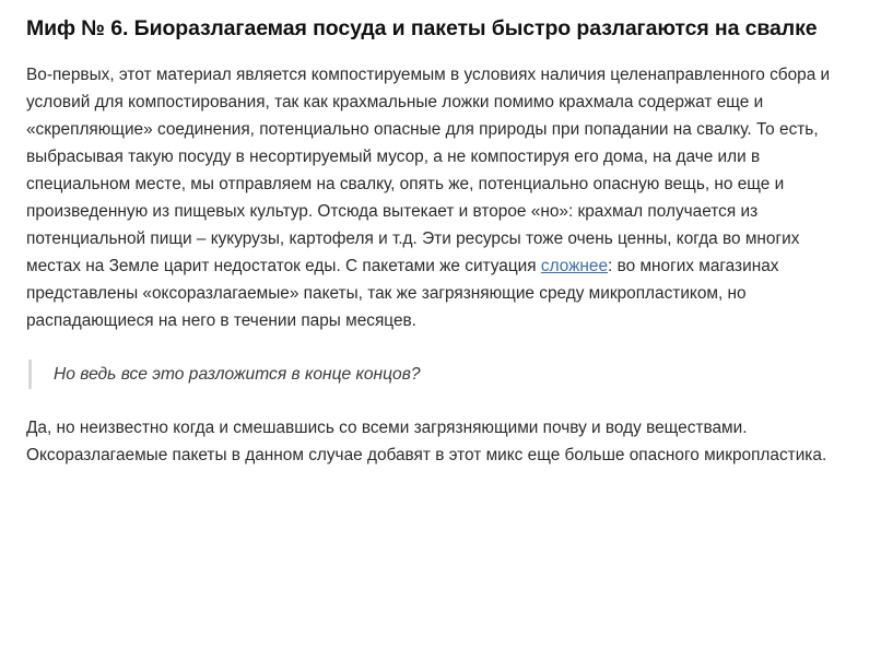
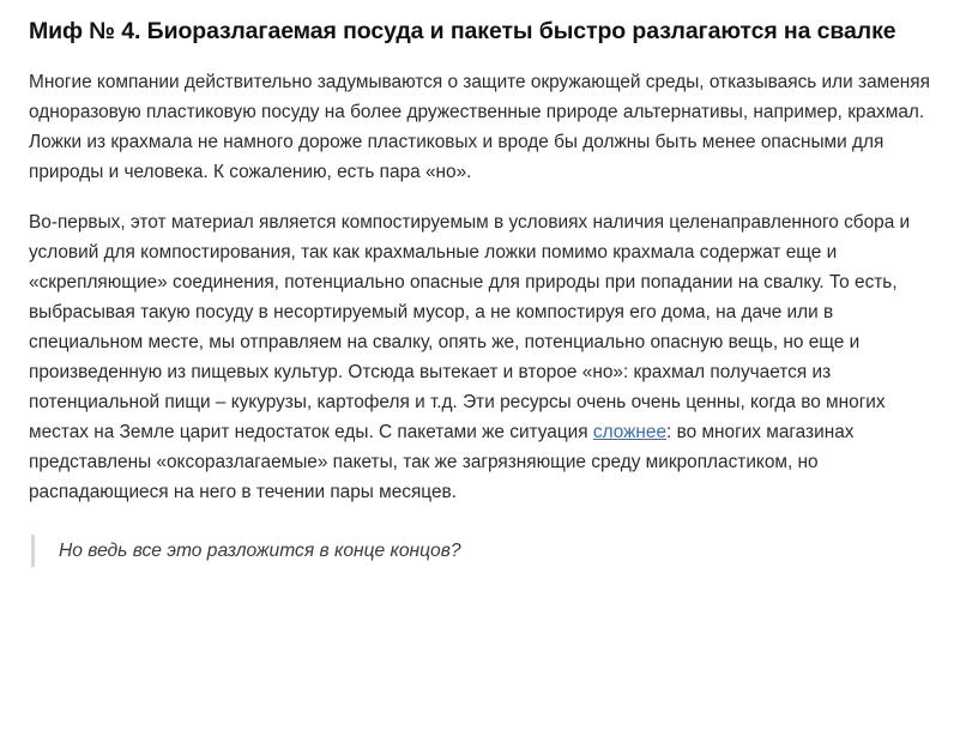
- Миф № 6. Биоразлагаемая посуда и пакеты быстро разлагаются на свалке
+ Миф № 4. Биоразлагаемая посуда и пакеты быстро разлагаются на свалке
+ Многие компании действительно задумываются о защите окружающей среды, отказываясь или заменяя одноразовую пластиковую посуду на более дружественные природе альтернативы, например, крахмал. Ложки из крахмала не намного дороже пластиковых и вроде бы должны быть менее опасными для природы и человека. К сожалению, есть пара «но».
- Во-первых, этот материал является компостируемым в условиях наличия целенаправленного сбора и условий для компостирования, так как крахмальные ложки помимо крахмала содержат еще и «скрепляющие» соединения, потенциально опасные для природы при попадании на свалку. То есть, выбрасывая такую посуду в несортируемый мусор, а не компостируя его дома, на даче или в специальном месте, мы отправляем на свалку, опять же, потенциально опасную вещь, но еще и произведенную из пищевых культур. Отсюда вытекает и второе «но»: крахмал получается из потенциальной пищи – кукурузы, картофеля и т.д. Эти ресурсы тоже очень ценны, когда во многих местах на Земле царит недостаток еды. С пакетами же ситуация сложнее: во многих магазинах представлены «оксоразлагаемые» пакеты, так же загрязняющие среду микропластиком, но распадающиеся на него в течении пары месяцев.
+ Во-первых, этот материал является компостируемым в условиях наличия целенаправленного сбора и условий для компостирования, так как крахмальные ложки помимо крахмала содержат еще и «скрепляющие» соединения, потенциально опасные для природы при попадании на свалку. То есть, выбрасывая такую посуду в несортируемый мусор, а не компостируя его дома, на даче или в специальном месте, мы отправляем на свалку, опять же, потенциально опасную вещь, но еще и произведенную из пищевых культур. Отсюда вытекает и второе «но»: крахмал получается из потенциальной пищи – кукурузы, картофеля и т.д. Эти ресурсы очень очень ценны, когда во многих местах на Земле царит недостаток еды. С пакетами же ситуация сложнее: во многих магазинах представлены «оксоразлагаемые» пакеты, так же загрязняющие среду микропластиком, но распадающиеся на него в течении пары месяцев.
  Но ведь все это разложится в конце концов?
- Да, но неизвестно когда и смешавшись со всеми загрязняющими почву и воду веществами. Оксоразлагаемые пакеты в данном случае добавят в этот микс еще больше опасного микропластика.
